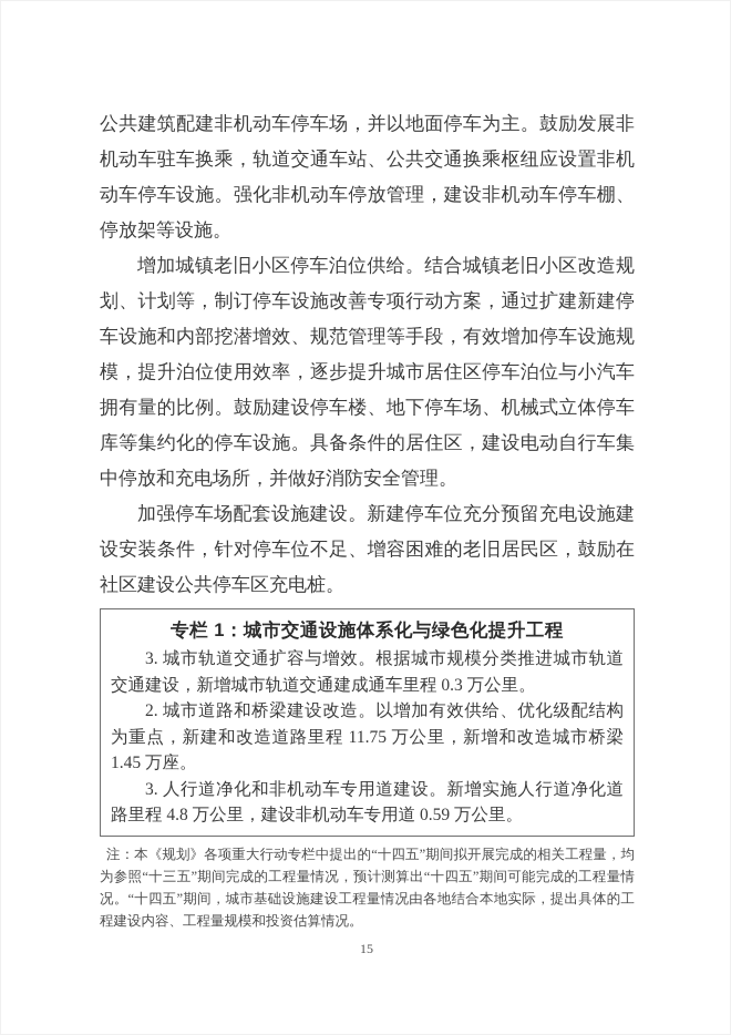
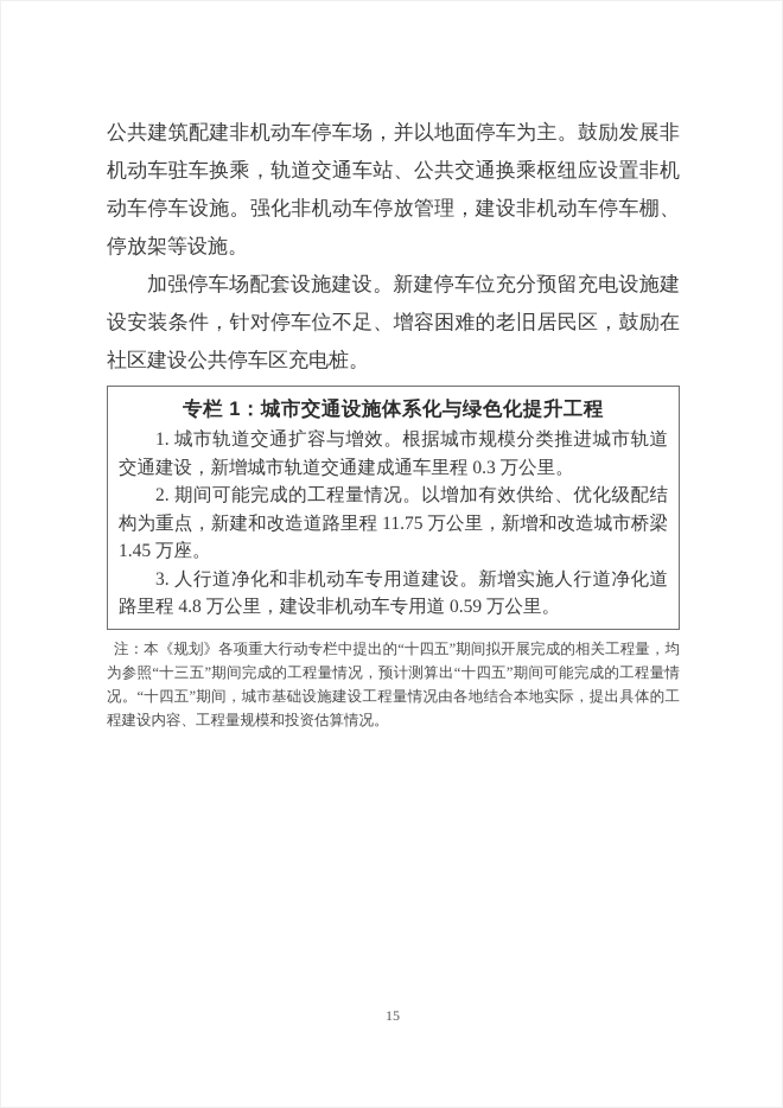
  公共建筑配建非机动车停车场，并以地面停车为主。鼓励发展非机动车驻车换乘，轨道交通车站、公共交通换乘枢纽应设置非机动车停车设施。强化非机动车停放管理，建设非机动车停车棚、停放架等设施。
- 增加城镇老旧小区停车泊位供给。结合城镇老旧小区改造规划、计划等，制订停车设施改善专项行动方案，通过扩建新建停车设施和内部挖潜增效、规范管理等手段，有效增加停车设施规模，提升泊位使用效率，逐步提升城市居住区停车泊位与小汽车拥有量的比例。鼓励建设停车楼、地下停车场、机械式立体停车库等集约化的停车设施。具备条件的居住区，建设电动自行车集中停放和充电场所，并做好消防安全管理。
  加强停车场配套设施建设。新建停车位充分预留充电设施建设安装条件，针对停车位不足、增容困难的老旧居民区，鼓励在社区建设公共停车区充电桩。
  专栏 1：城市交通设施体系化与绿色化提升工程
- 3. 城市轨道交通扩容与增效。根据城市规模分类推进城市轨道交通建设，新增城市轨道交通建成通车里程 0.3 万公里。
+ 1. 城市轨道交通扩容与增效。根据城市规模分类推进城市轨道交通建设，新增城市轨道交通建成通车里程 0.3 万公里。
- 2. 城市道路和桥梁建设改造。以增加有效供给、优化级配结构为重点，新建和改造道路里程 11.75 万公里，新增和改造城市桥梁 1.45 万座。
+ 2. 期间可能完成的工程量情况。以增加有效供给、优化级配结构为重点，新建和改造道路里程 11.75 万公里，新增和改造城市桥梁 1.45 万座。
  3. 人行道净化和非机动车专用道建设。新增实施人行道净化道路里程 4.8 万公里，建设非机动车专用道 0.59 万公里。
  注：本《规划》各项重大行动专栏中提出的“十四五”期间拟开展完成的相关工程量，均为参照“十三五”期间完成的工程量情况，预计测算出“十四五”期间可能完成的工程量情况。“十四五”期间，城市基础设施建设工程量情况由各地结合本地实际，提出具体的工程建设内容、工程量规模和投资估算情况。
  15
